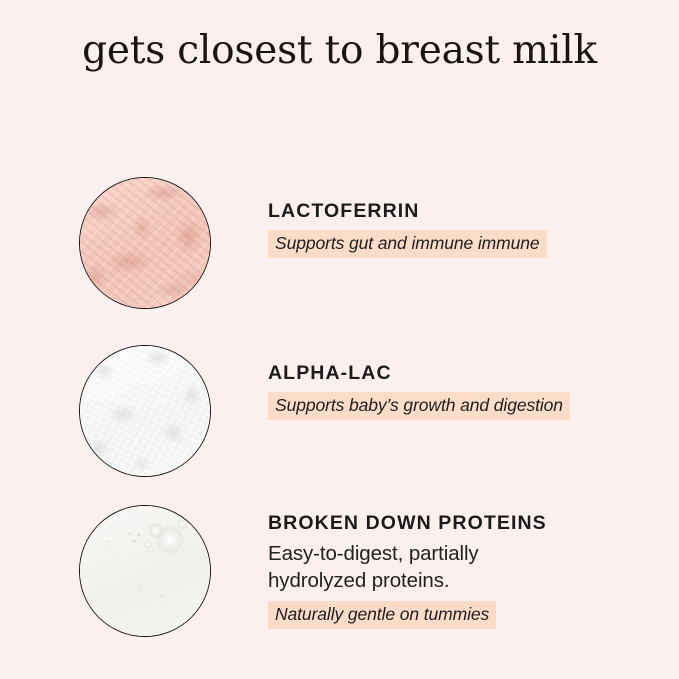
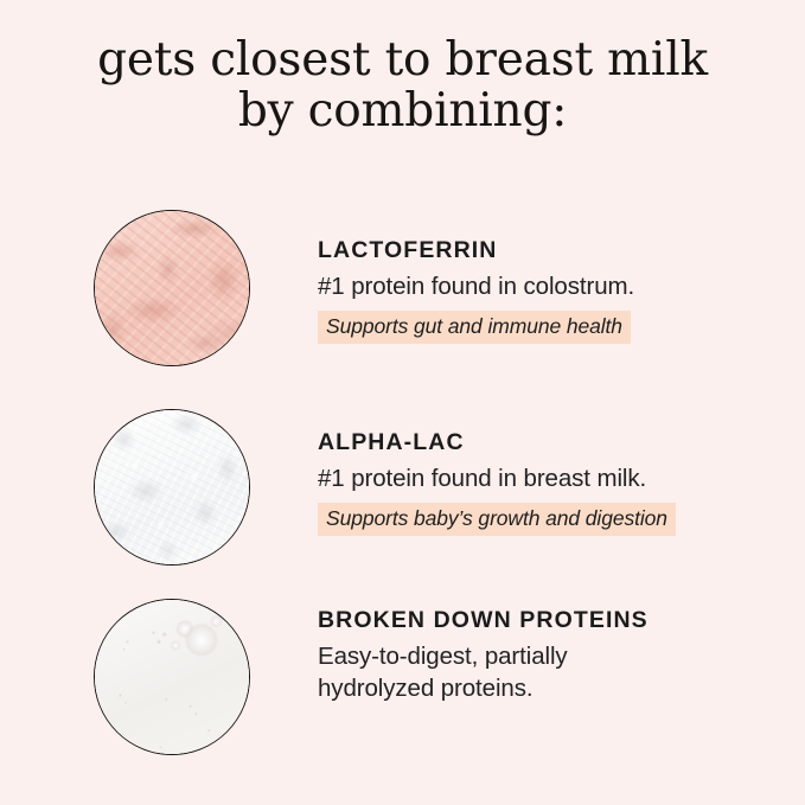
  gets closest to breast milk
+ by combining:
  LACTOFERRIN
+ #1 protein found in colostrum.
- Supports gut and immune immune
+ Supports gut and immune health
  ALPHA-LAC
+ #1 protein found in breast milk.
  Supports baby’s growth and digestion
  BROKEN DOWN PROTEINS
  Easy-to-digest, partially
  hydrolyzed proteins.
- Naturally gentle on tummies
